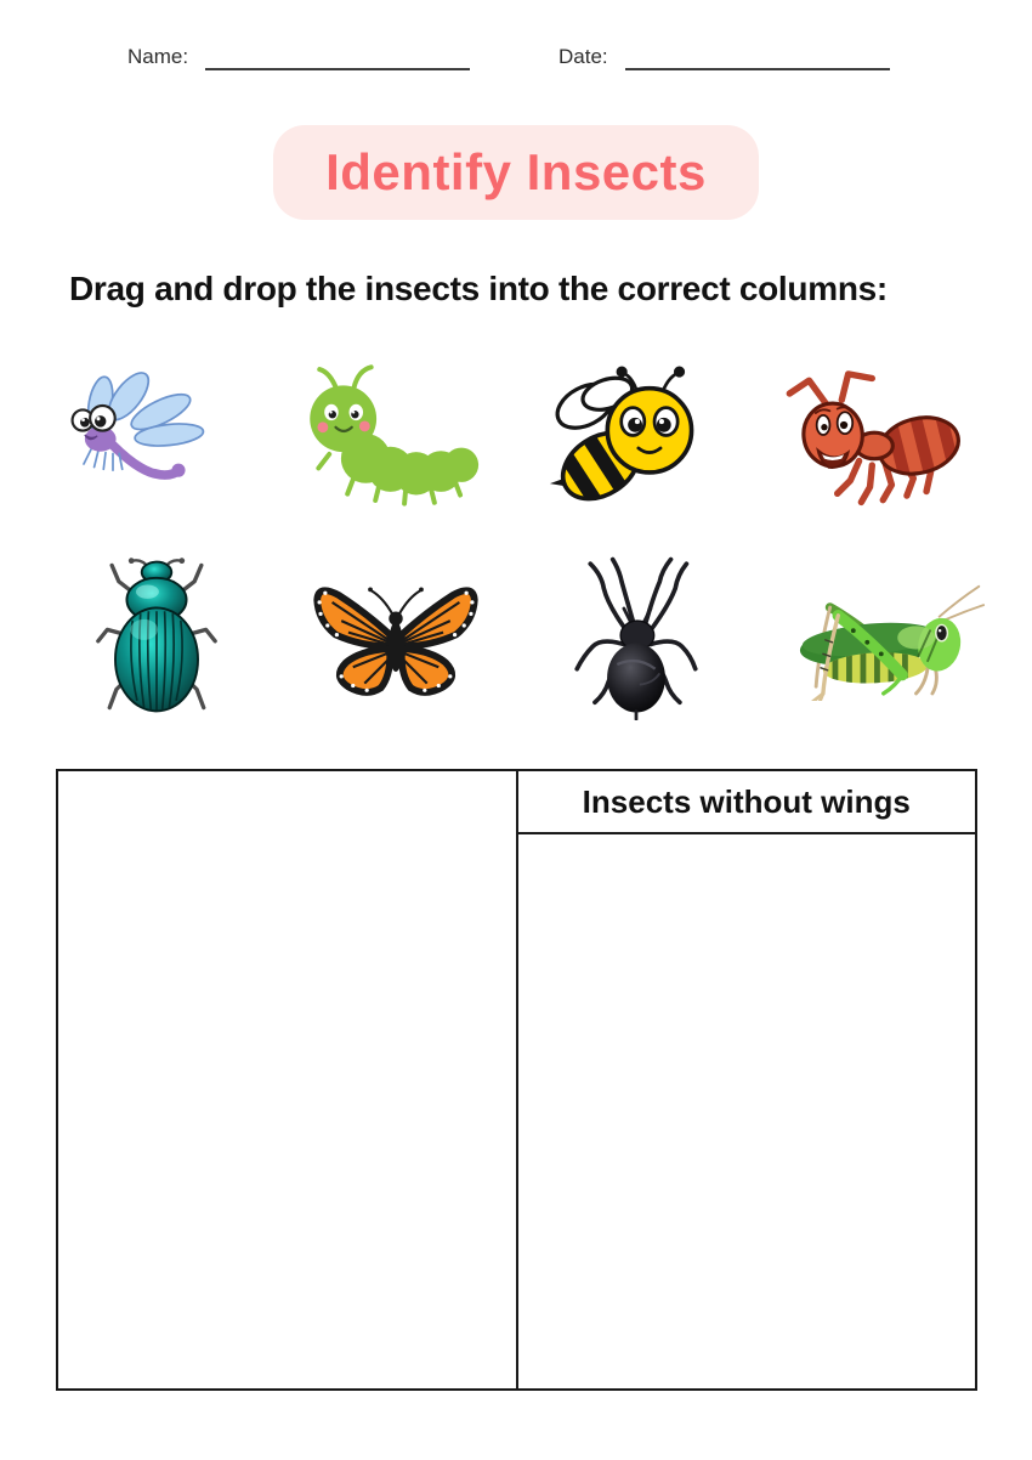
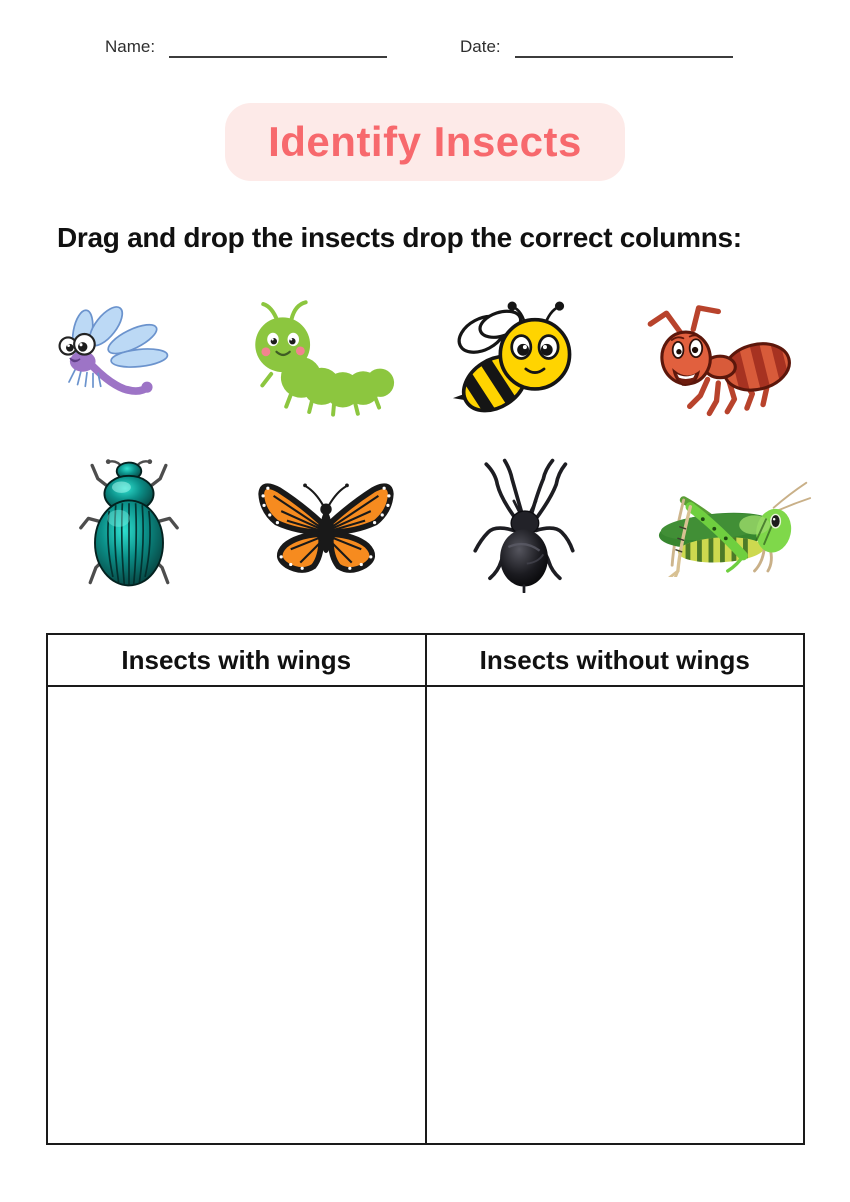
  Name:
  Date:
  Identify Insects
- Drag and drop the insects into the correct columns:
+ Drag and drop the insects drop the correct columns:
+ Insects with wings
  Insects without wings
